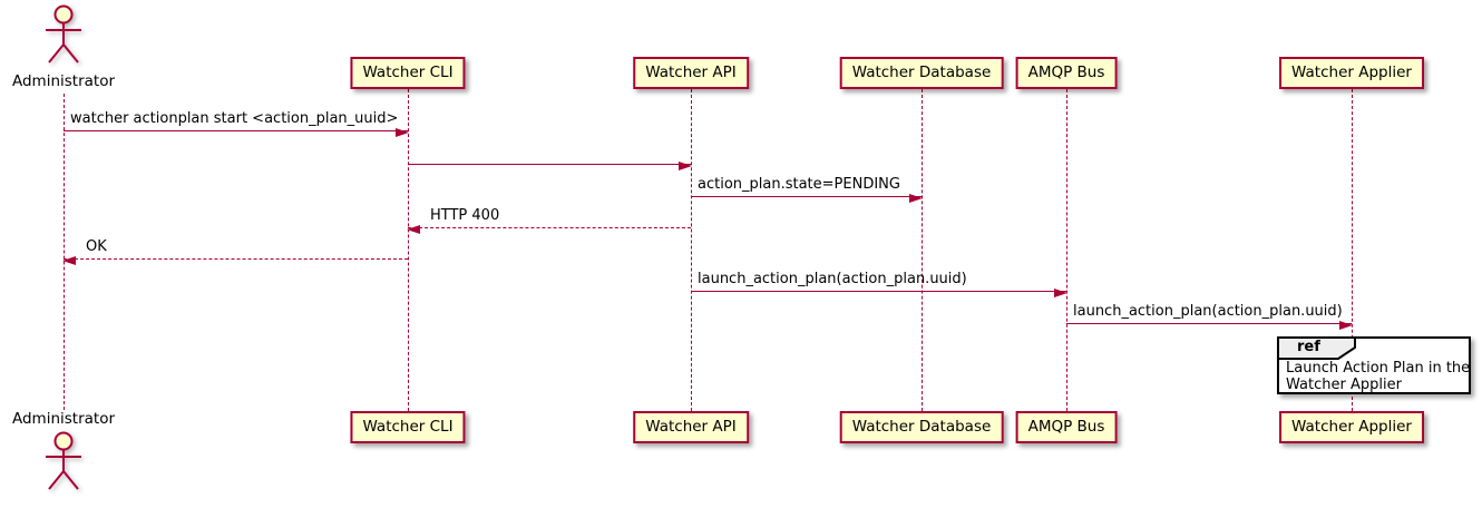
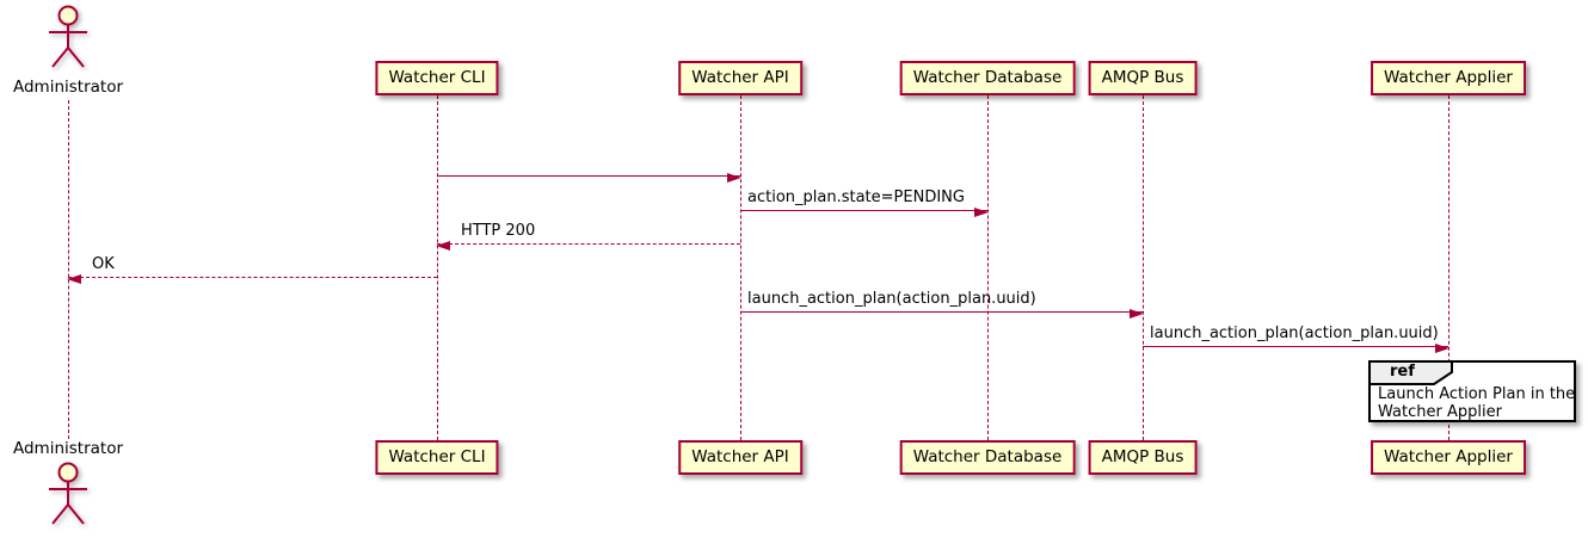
  Administrator
  Watcher CLI
  Watcher API
  Watcher Database
  AMQP Bus
  Watcher Applier
- watcher actionplan start <action_plan_uuid>
  action_plan.state=PENDING
- HTTP 400
+ HTTP 200
  OK
  launch_action_plan(action_plan.uuid)
  launch_action_plan(action_plan.uuid)
  ref
  Launch Action Plan in the
  Watcher Applier
  Watcher CLI
  Watcher API
  Watcher Database
  AMQP Bus
  Watcher Applier
  Administrator
